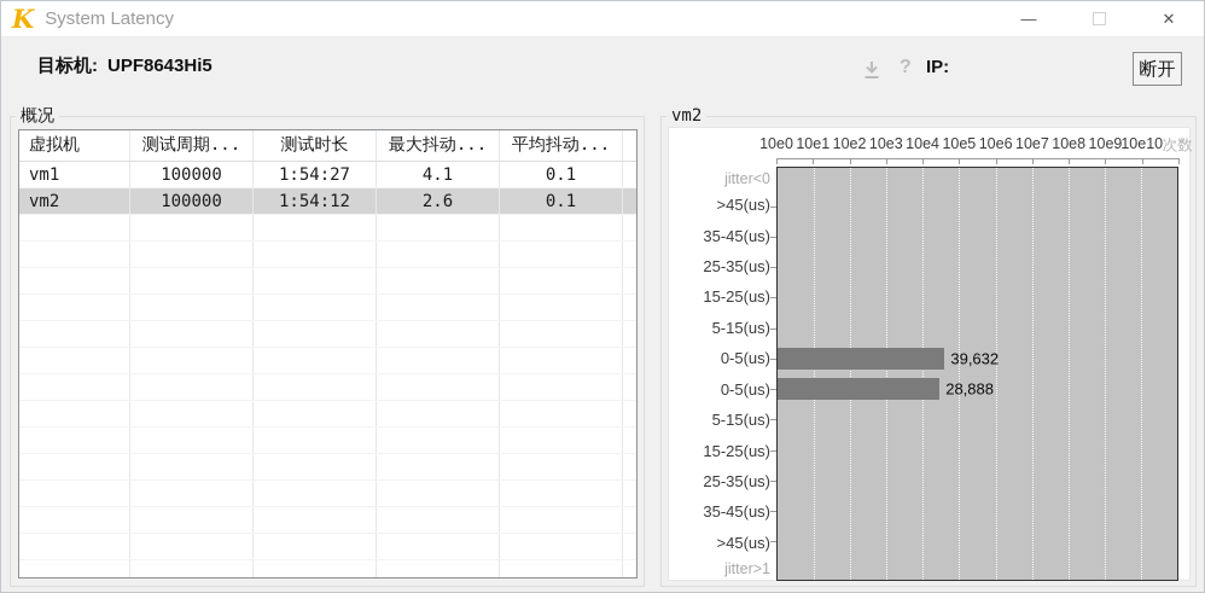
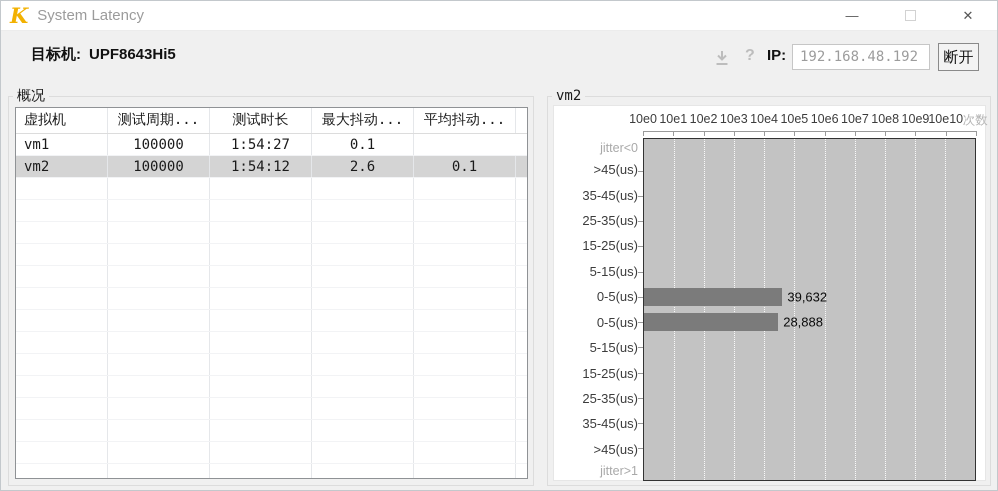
  K
  System Latency
  —
  ✕
  目标机: UPF8643Hi5
  ?
  IP:
+ 192.168.48.192
  断开
  概况
  虚拟机
  测试周期...
  测试时长
  最大抖动...
  平均抖动...
  vm1
  100000
  1:54:27
- 4.1
  0.1
  vm2
  100000
  1:54:12
  2.6
  0.1
  vm2
  10e0
  10e1
  10e2
  10e3
  10e4
  10e5
  10e6
  10e7
  10e8
  10e9
  10e10
  次数
  jitter<0
  >45(us)
  35-45(us)
  25-35(us)
  15-25(us)
  5-15(us)
  0-5(us)
  0-5(us)
  5-15(us)
  15-25(us)
  25-35(us)
  35-45(us)
  >45(us)
  jitter>1
  39,632
  28,888
